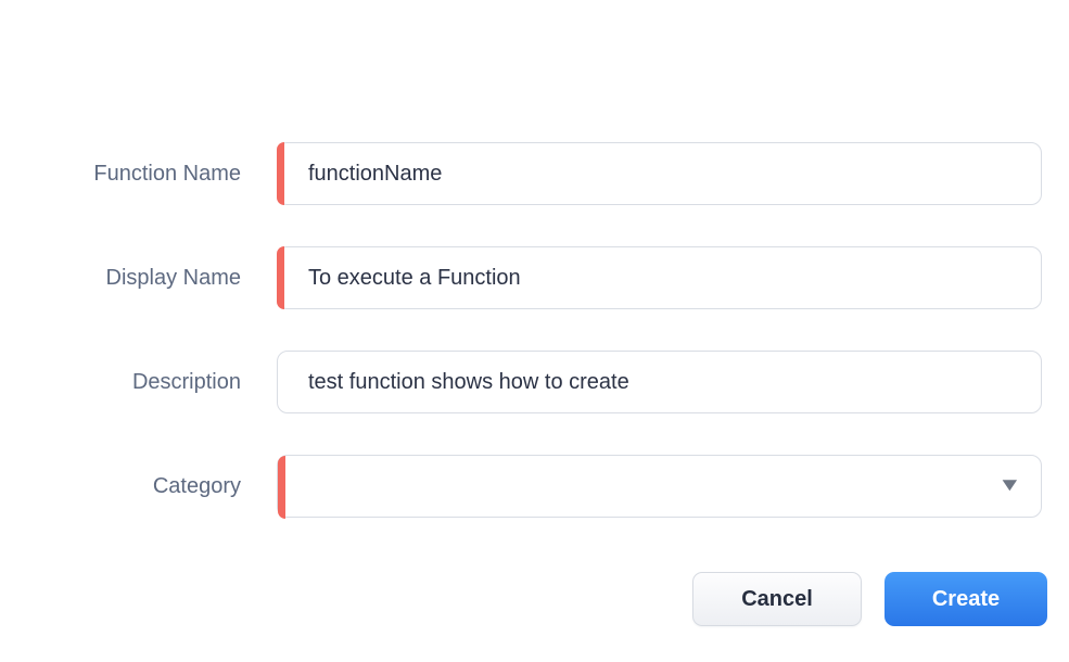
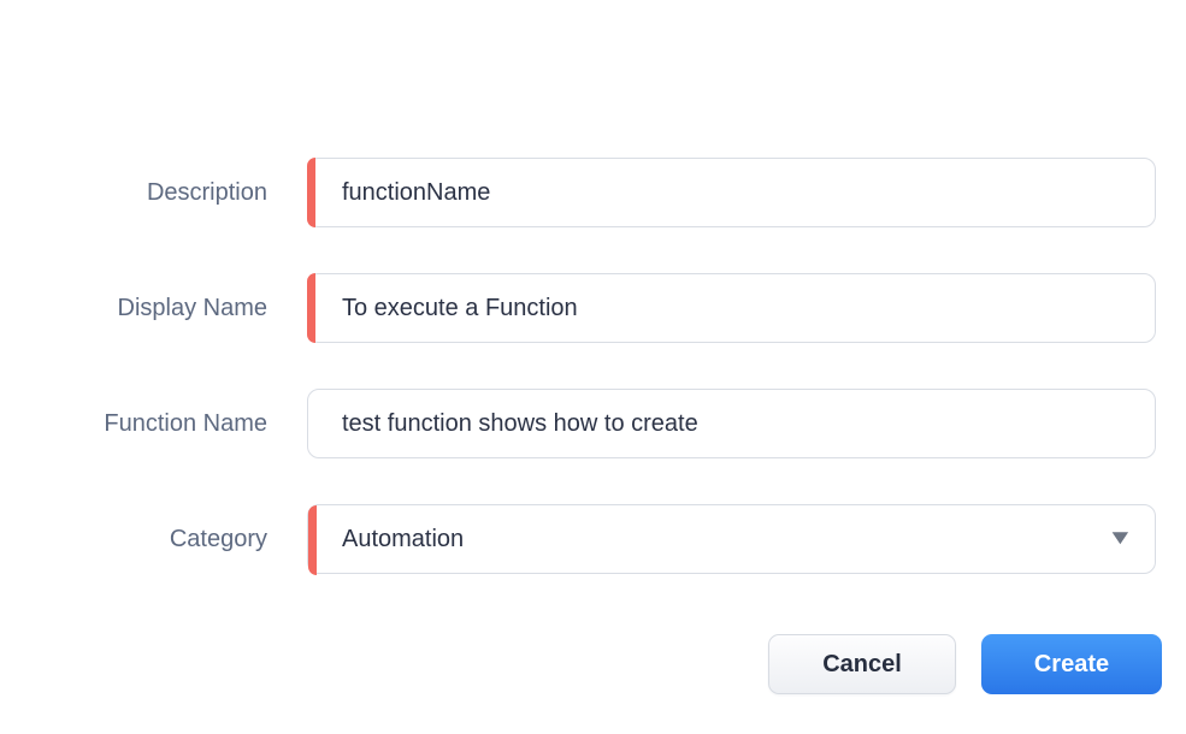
- Function Name
+ Description
  functionName
  Display Name
  To execute a Function
- Description
+ Function Name
  test function shows how to create
  Category
+ Automation
  ▼
  Cancel
  Create
